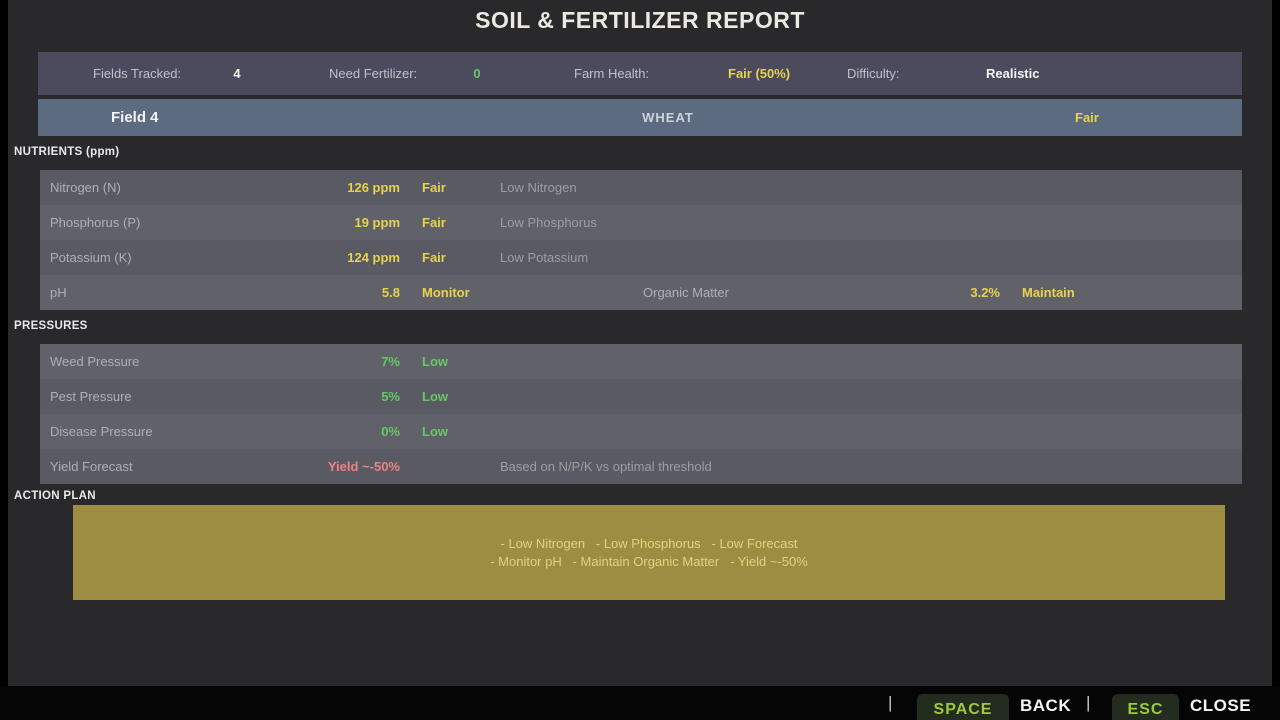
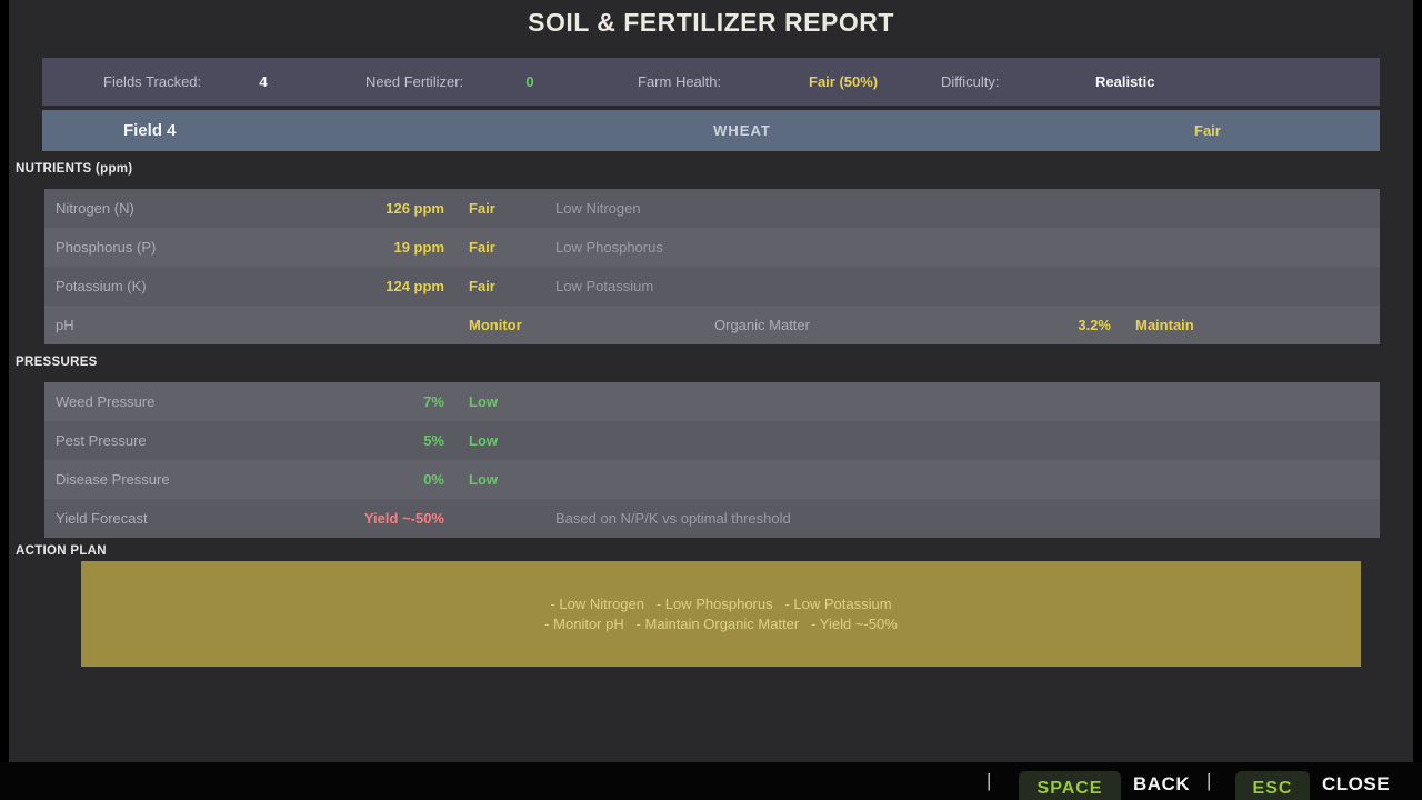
  SOIL & FERTILIZER REPORT
  Fields Tracked:
  4
  Need Fertilizer:
  0
  Farm Health:
  Fair (50%)
  Difficulty:
  Realistic
  Field 4
  WHEAT
  Fair
  NUTRIENTS (ppm)
  Nitrogen (N)
  126 ppm
  Fair
  Low Nitrogen
  Phosphorus (P)
  19 ppm
  Fair
  Low Phosphorus
  Potassium (K)
  124 ppm
  Fair
  Low Potassium
  pH
- 5.8
  Monitor
  Organic Matter
  3.2%
  Maintain
  PRESSURES
  Weed Pressure
  7%
  Low
  Pest Pressure
  5%
  Low
  Disease Pressure
  0%
  Low
  Yield Forecast
  Yield ~-50%
  Based on N/P/K vs optimal threshold
  ACTION PLAN
- - Low Nitrogen - Low Phosphorus - Low Forecast
+ - Low Nitrogen - Low Phosphorus - Low Potassium
  - Monitor pH - Maintain Organic Matter - Yield ~-50%
  |
  SPACE
  BACK
  |
  ESC
  CLOSE
